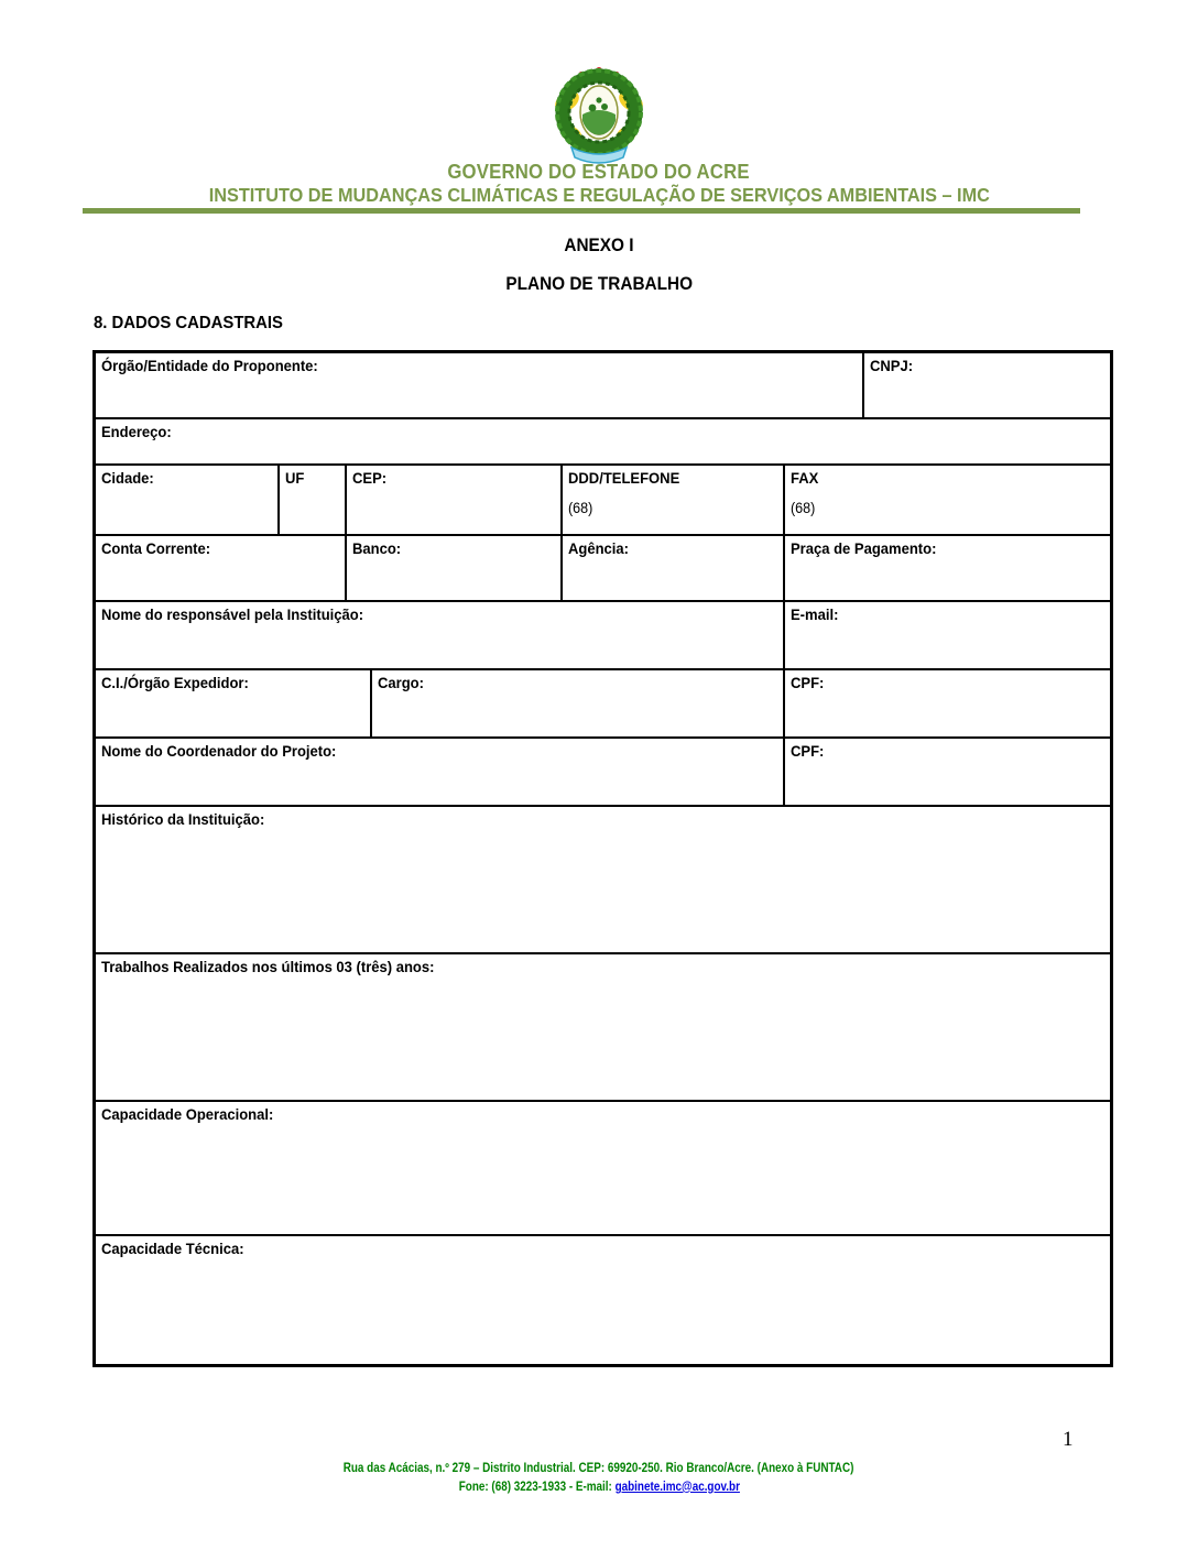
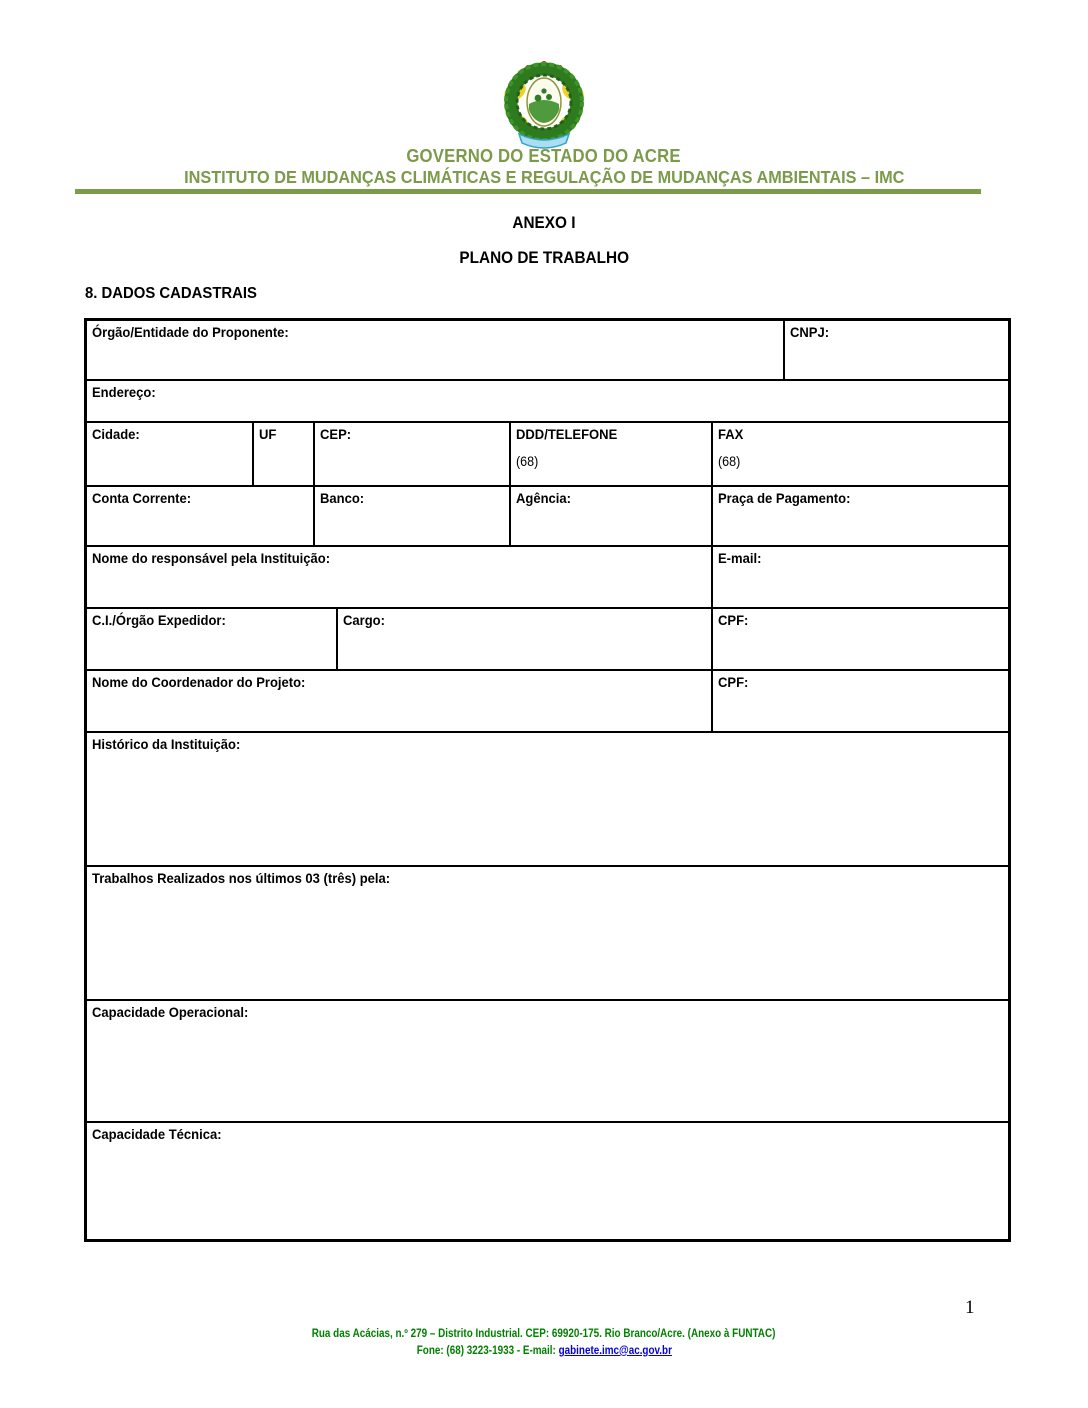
  GOVERNO DO ESTADO DO ACRE
- INSTITUTO DE MUDANÇAS CLIMÁTICAS E REGULAÇÃO DE SERVIÇOS AMBIENTAIS – IMC
+ INSTITUTO DE MUDANÇAS CLIMÁTICAS E REGULAÇÃO DE MUDANÇAS AMBIENTAIS – IMC
  ANEXO I
  PLANO DE TRABALHO
  8. DADOS CADASTRAIS
  Órgão/Entidade do Proponente:	CNPJ:
  Endereço:
  Cidade:	UF	CEP:	DDD/TELEFONE (68)	FAX (68)
  Conta Corrente:	Banco:	Agência:	Praça de Pagamento:
  Nome do responsável pela Instituição:	E-mail:
  C.I./Órgão Expedidor:	Cargo:	CPF:
  Nome do Coordenador do Projeto:	CPF:
  Histórico da Instituição:
- Trabalhos Realizados nos últimos 03 (três) anos:
+ Trabalhos Realizados nos últimos 03 (três) pela:
  Capacidade Operacional:
  Capacidade Técnica:
  1
- Rua das Acácias, n.º 279 – Distrito Industrial. CEP: 69920-250. Rio Branco/Acre. (Anexo à FUNTAC)
+ Rua das Acácias, n.º 279 – Distrito Industrial. CEP: 69920-175. Rio Branco/Acre. (Anexo à FUNTAC)
  Fone: (68) 3223-1933 - E-mail: gabinete.imc@ac.gov.br
